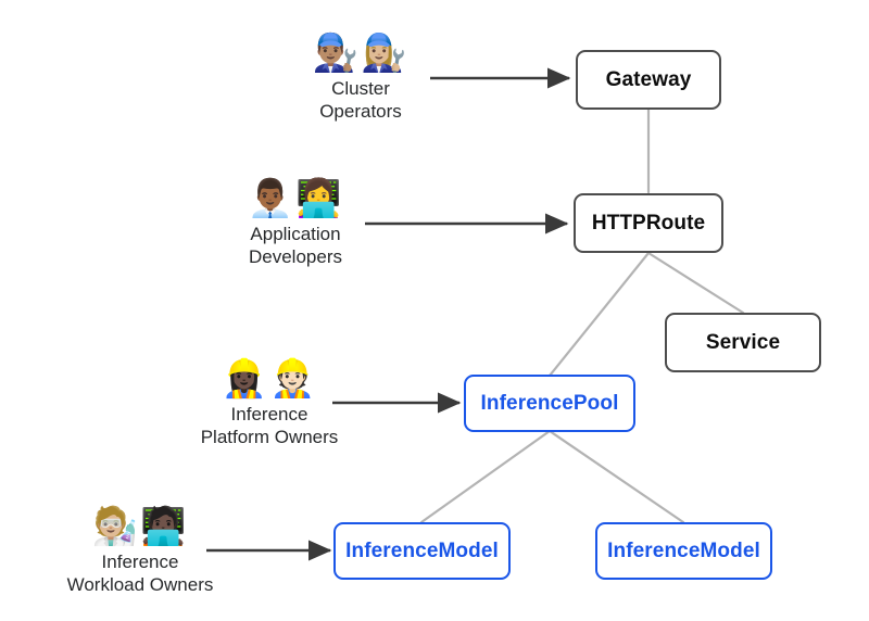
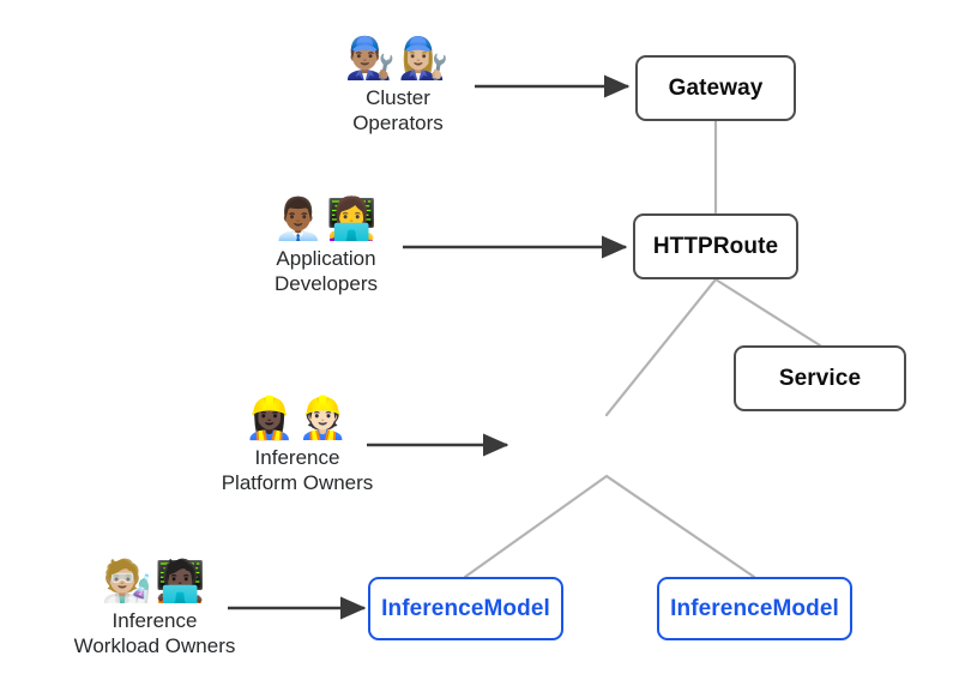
  👨🏽‍🔧👩🏼‍🔧
  Cluster
  Operators
  👨🏾‍💼👩‍💻
  Application
  Developers
  👷🏿‍♀️👷🏻
  Inference
  Platform Owners
  🧑🏼‍🔬🧑🏿‍💻
  Inference
  Workload Owners
  Gateway
  HTTPRoute
  Service
- InferencePool
  InferenceModel
  InferenceModel
